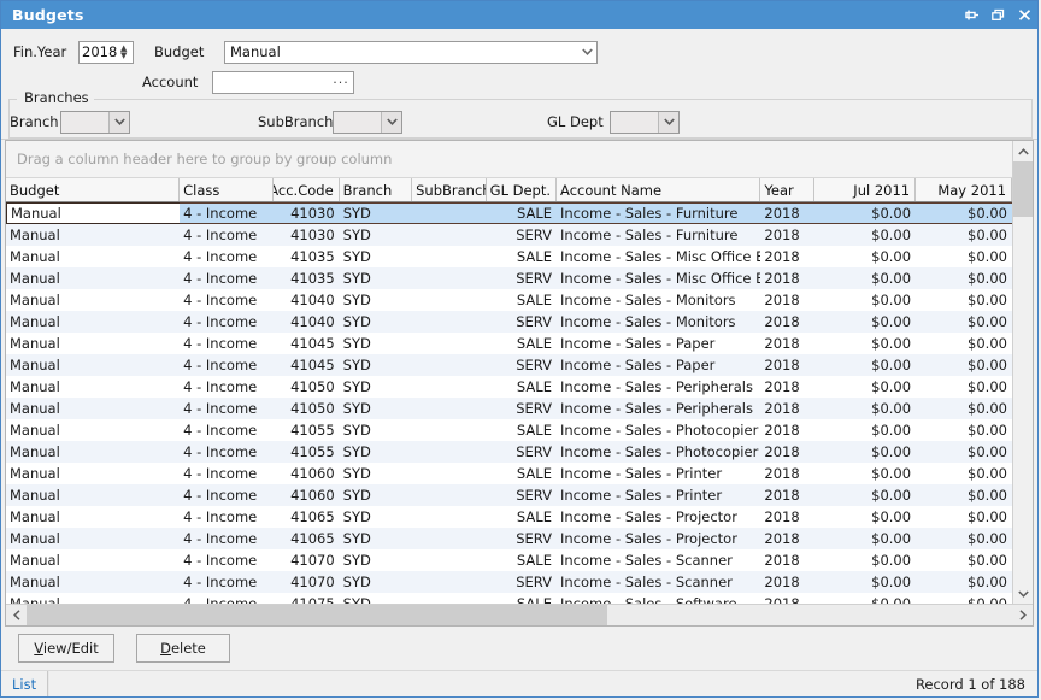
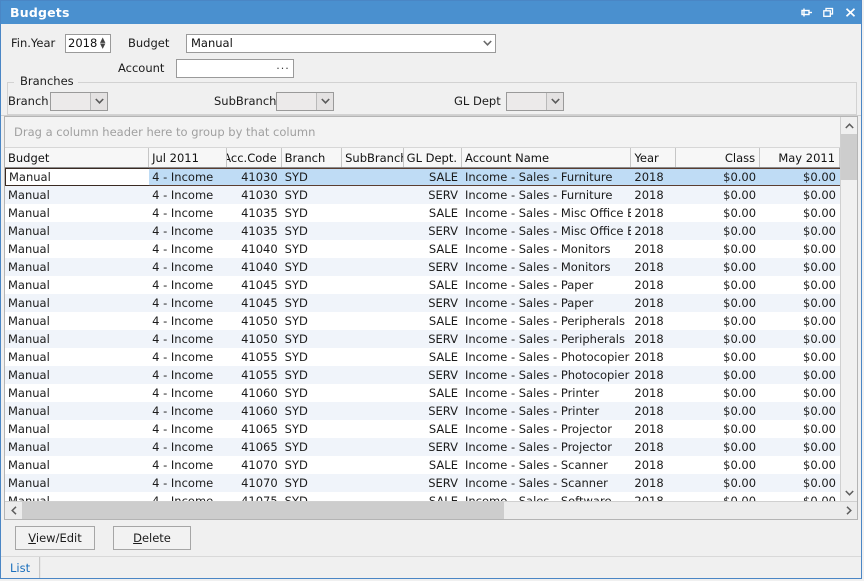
  Budgets
  Fin.Year
  2018
  ▲
  ▼
  Budget
  Manual
  Account
  ···
  Branches
  Branch
  SubBranch
  GL Dept
- Drag a column header here to group by group column
+ Drag a column header here to group by that column
  Budget
- Class
+ Jul 2011
  Acc.Code
  Branch
  SubBranc
  GL Dept.
  Account Name
  Year
- Jul 2011
+ Class
  May 2011
  Manual
  4 - Income
  41030
  SYD
  SALE
  Income - Sales - Furniture
  2018
  $0.00
  $0.00
  Manual
  4 - Income
  41030
  SYD
  SERV
  Income - Sales - Furniture
  2018
  $0.00
  $0.00
  Manual
  4 - Income
  41035
  SYD
  SALE
  Income - Sales - Misc Office E
  2018
  $0.00
  $0.00
  Manual
  4 - Income
  41035
  SYD
  SERV
  Income - Sales - Misc Office E
  2018
  $0.00
  $0.00
  Manual
  4 - Income
  41040
  SYD
  SALE
  Income - Sales - Monitors
  2018
  $0.00
  $0.00
  Manual
  4 - Income
  41040
  SYD
  SERV
  Income - Sales - Monitors
  2018
  $0.00
  $0.00
  Manual
  4 - Income
  41045
  SYD
  SALE
  Income - Sales - Paper
  2018
  $0.00
  $0.00
  Manual
  4 - Income
  41045
  SYD
  SERV
  Income - Sales - Paper
  2018
  $0.00
  $0.00
  Manual
  4 - Income
  41050
  SYD
  SALE
  Income - Sales - Peripherals
  2018
  $0.00
  $0.00
  Manual
  4 - Income
  41050
  SYD
  SERV
  Income - Sales - Peripherals
  2018
  $0.00
  $0.00
  Manual
  4 - Income
  41055
  SYD
  SALE
  Income - Sales - Photocopier
  2018
  $0.00
  $0.00
  Manual
  4 - Income
  41055
  SYD
  SERV
  Income - Sales - Photocopier
  2018
  $0.00
  $0.00
  Manual
  4 - Income
  41060
  SYD
  SALE
  Income - Sales - Printer
  2018
  $0.00
  $0.00
  Manual
  4 - Income
  41060
  SYD
  SERV
  Income - Sales - Printer
  2018
  $0.00
  $0.00
  Manual
  4 - Income
  41065
  SYD
  SALE
  Income - Sales - Projector
  2018
  $0.00
  $0.00
  Manual
  4 - Income
  41065
  SYD
  SERV
  Income - Sales - Projector
  2018
  $0.00
  $0.00
  Manual
  4 - Income
  41070
  SYD
  SALE
  Income - Sales - Scanner
  2018
  $0.00
  $0.00
  Manual
  4 - Income
  41070
  SYD
  SERV
  Income - Sales - Scanner
  2018
  $0.00
  $0.00
  View/Edit
  Delete
  List
- Record 1 of 188
